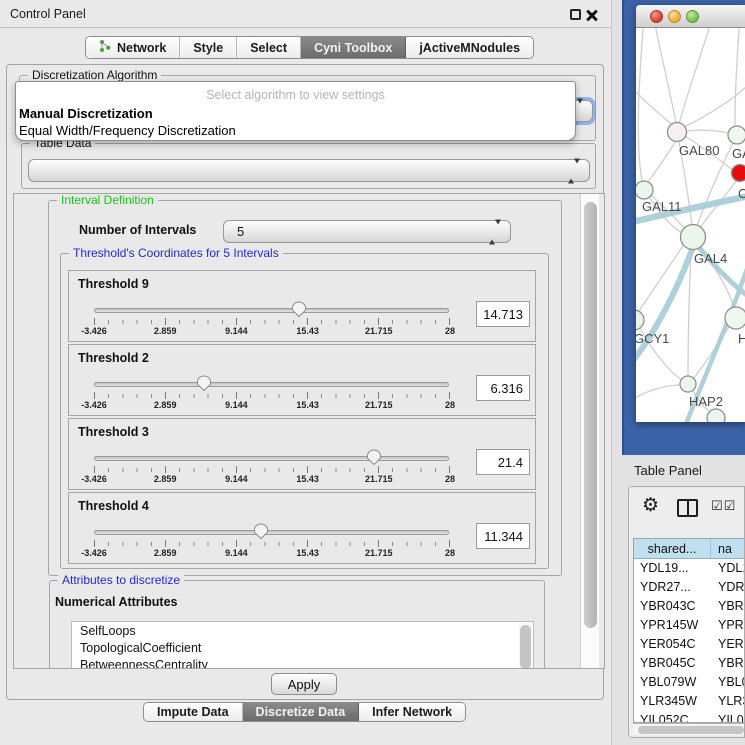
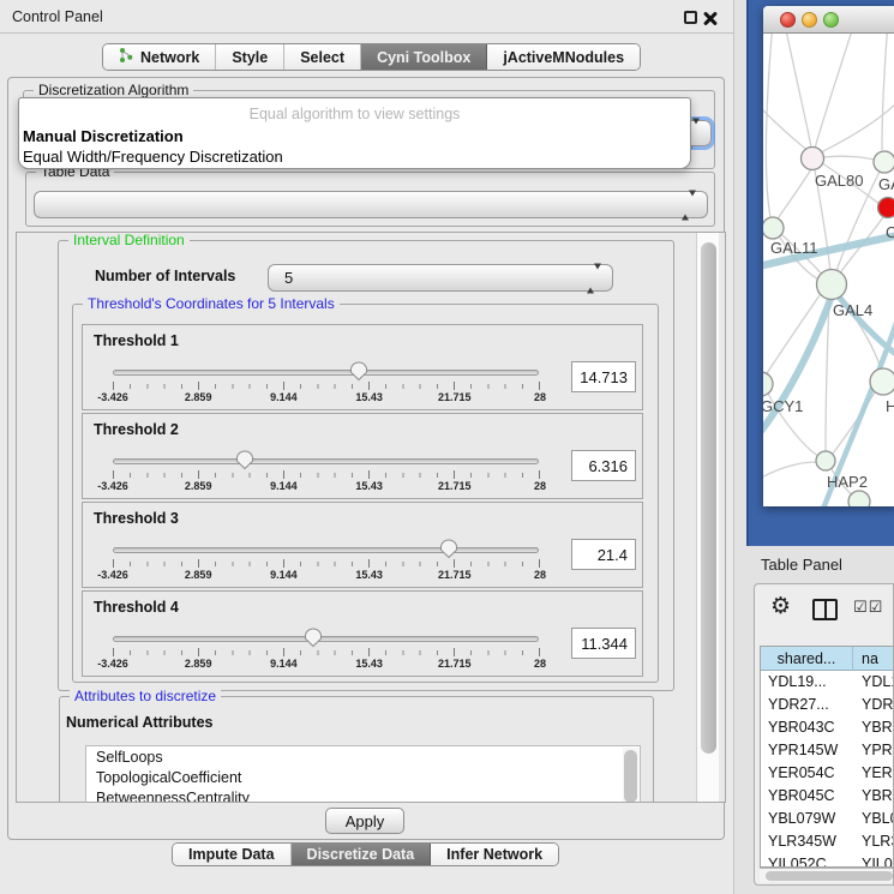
  Control Panel
  Network
  Style
  Select
  Cyni Toolbox
  jActiveMNodules
  Discretization Algorithm
- Select algorithm to view settings
+ Equal algorithm to view settings
  Manual Discretization
  Equal Width/Frequency Discretization
  Table Data
  Interval Definition
  Number of Intervals
  5
  Threshold's Coordinates for 5 Intervals
- Threshold 9
+ Threshold 1
  -3.426
  2.859
  9.144
  15.43
  21.715
  28
  14.713
  Threshold 2
  -3.426
  2.859
  9.144
  15.43
  21.715
  28
  6.316
  Threshold 3
  -3.426
  2.859
  9.144
  15.43
  21.715
  28
  21.4
  Threshold 4
  -3.426
  2.859
  9.144
  15.43
  21.715
  28
  11.344
  Attributes to discretize
  Numerical Attributes
  SelfLoops
  TopologicalCoefficient
  BetweennessCentrality
  Apply
  Impute Data
  Discretize Data
  Infer Network
  GAL80
  C
  GAL11
  GAL4
  GCY1
  H
  HAP2
  Table Panel
  ⚙
  ☑☑
  shared...
  na
  YDL19...
  YDL
  YDR27...
  YDR
  YBR043C
  YBR
  YPR145W
  YPR
  YER054C
  YER
  YBR045C
  YBR
  YBL079W
  YBL
  YLR345W
  YLR
  YIL052C
  YIL0
